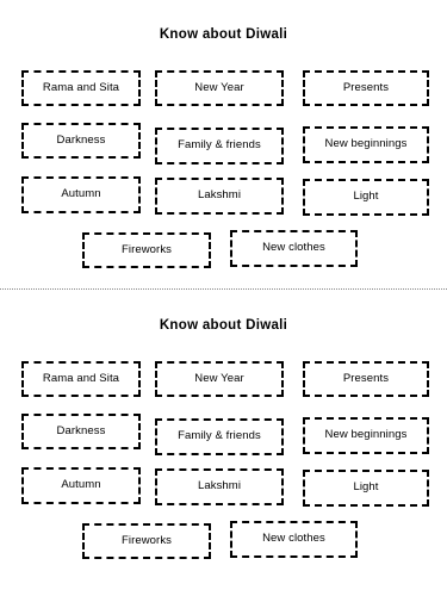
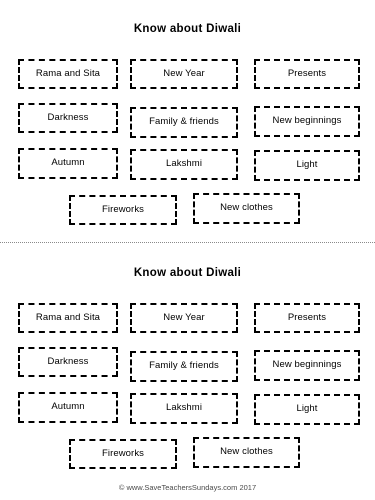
  Know about Diwali
  Rama and Sita
  New Year
  Presents
  Darkness
  Family & friends
  New beginnings
  Autumn
  Lakshmi
  Light
  Fireworks
  New clothes
  Know about Diwali
  Rama and Sita
  New Year
  Presents
  Darkness
  Family & friends
  New beginnings
  Autumn
  Lakshmi
  Light
  Fireworks
  New clothes
+ © www.SaveTeachersSundays.com 2017
